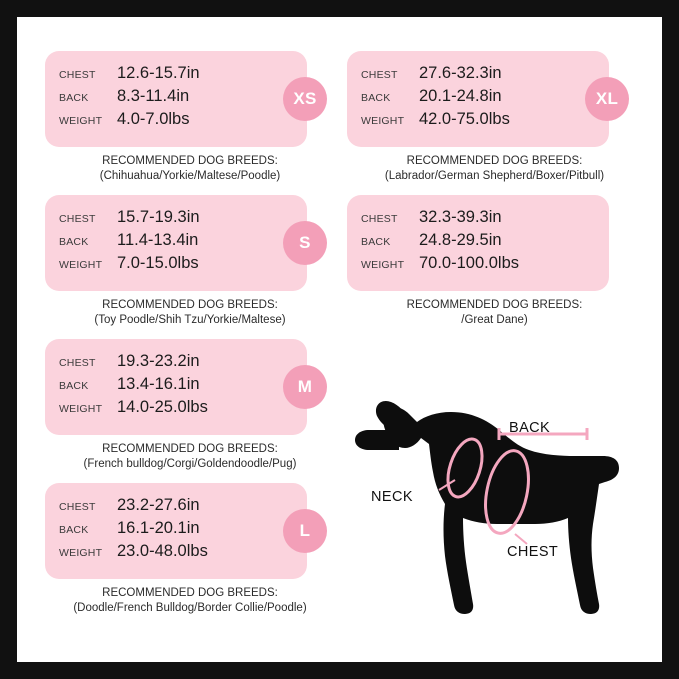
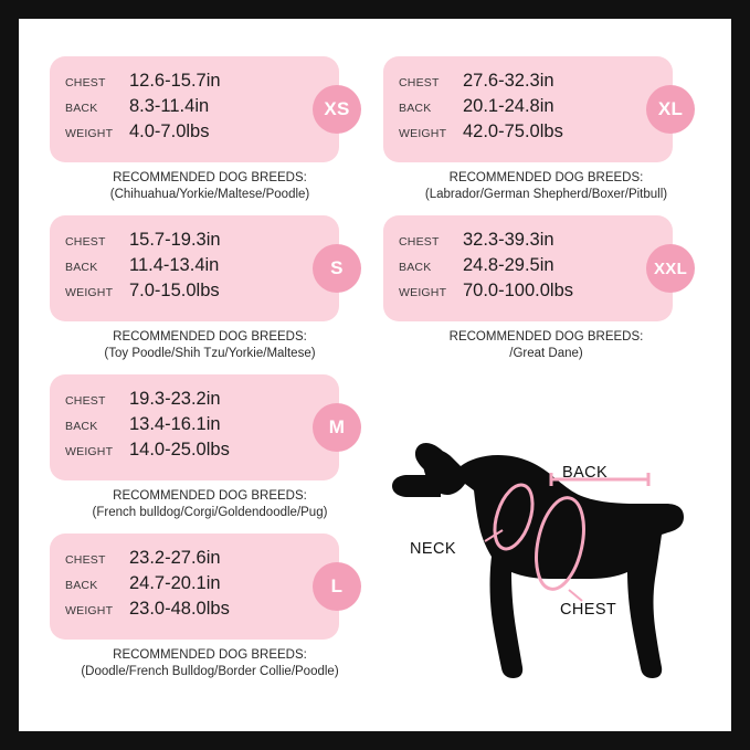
  CHEST
  12.6-15.7in
  BACK
  8.3-11.4in
  WEIGHT
  4.0-7.0lbs
  XS
  RECOMMENDED DOG BREEDS:
  (Chihuahua/Yorkie/Maltese/Poodle)
  CHEST
  15.7-19.3in
  BACK
  11.4-13.4in
  WEIGHT
  7.0-15.0lbs
  S
  RECOMMENDED DOG BREEDS:
  (Toy Poodle/Shih Tzu/Yorkie/Maltese)
  CHEST
  19.3-23.2in
  BACK
  13.4-16.1in
  WEIGHT
  14.0-25.0lbs
  M
  RECOMMENDED DOG BREEDS:
  (French bulldog/Corgi/Goldendoodle/Pug)
  CHEST
  23.2-27.6in
  BACK
- 16.1-20.1in
+ 24.7-20.1in
  WEIGHT
  23.0-48.0lbs
  L
  RECOMMENDED DOG BREEDS:
  (Doodle/French Bulldog/Border Collie/Poodle)
  CHEST
  27.6-32.3in
  BACK
  20.1-24.8in
  WEIGHT
  42.0-75.0lbs
  XL
  RECOMMENDED DOG BREEDS:
  (Labrador/German Shepherd/Boxer/Pitbull)
  CHEST
  32.3-39.3in
  BACK
  24.8-29.5in
  WEIGHT
  70.0-100.0lbs
+ XXL
  RECOMMENDED DOG BREEDS:
  /Great Dane)
  BACK
  NECK
  CHEST
